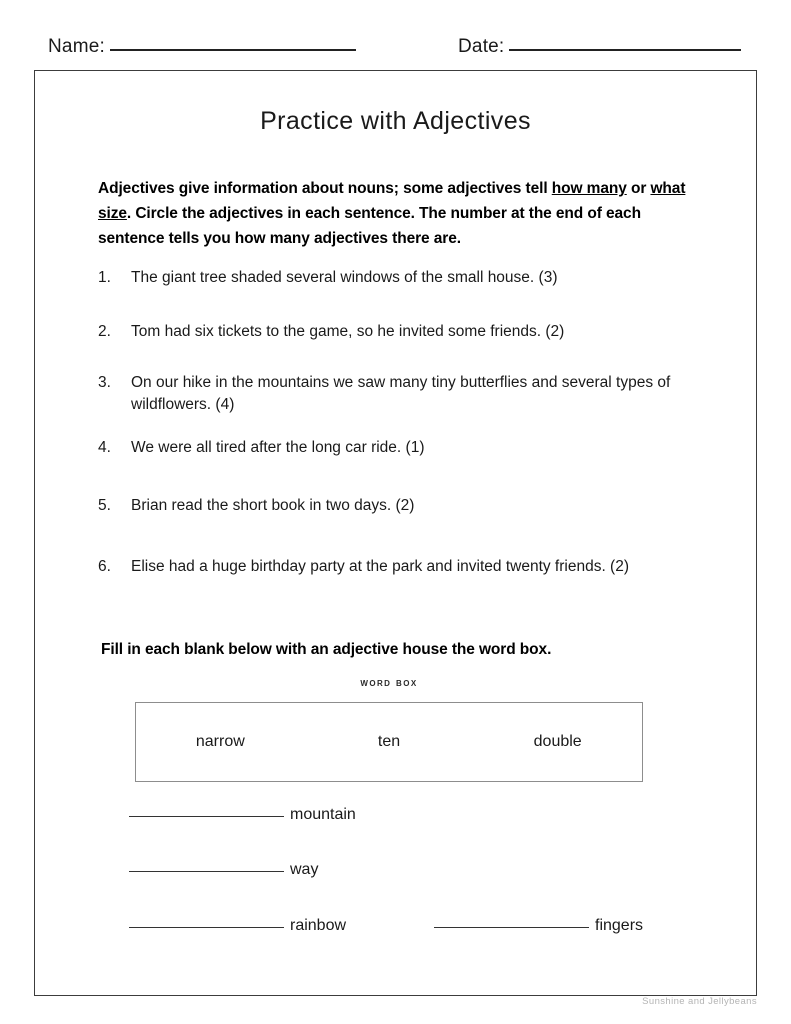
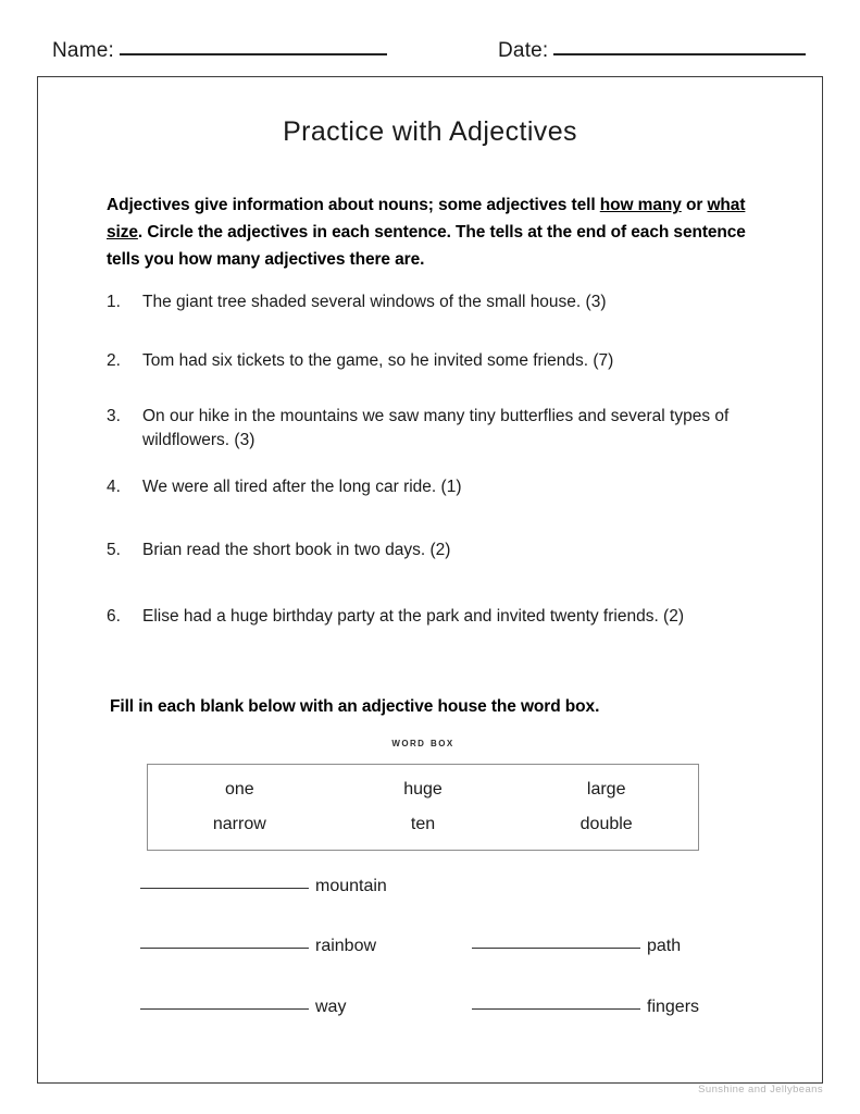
  Name:
  Date:
  Practice with Adjectives
- Adjectives give information about nouns; some adjectives tell how many or what size. Circle the adjectives in each sentence. The number at the end of each sentence tells you how many adjectives there are.
+ Adjectives give information about nouns; some adjectives tell how many or what size. Circle the adjectives in each sentence. The tells at the end of each sentence tells you how many adjectives there are.
  1.
  The giant tree shaded several windows of the small house. (3)
  2.
- Tom had six tickets to the game, so he invited some friends. (2)
+ Tom had six tickets to the game, so he invited some friends. (7)
  3.
- On our hike in the mountains we saw many tiny butterflies and several types of wildflowers. (4)
+ On our hike in the mountains we saw many tiny butterflies and several types of wildflowers. (3)
  4.
  We were all tired after the long car ride. (1)
  5.
  Brian read the short book in two days. (2)
  6.
  Elise had a huge birthday party at the park and invited twenty friends. (2)
  Fill in each blank below with an adjective house the word box.
  word box
+ one
+ huge
+ large
  narrow
  ten
  double
  mountain
- way
+ rainbow
+ path
- rainbow
+ way
  fingers
  Sunshine and Jellybeans
